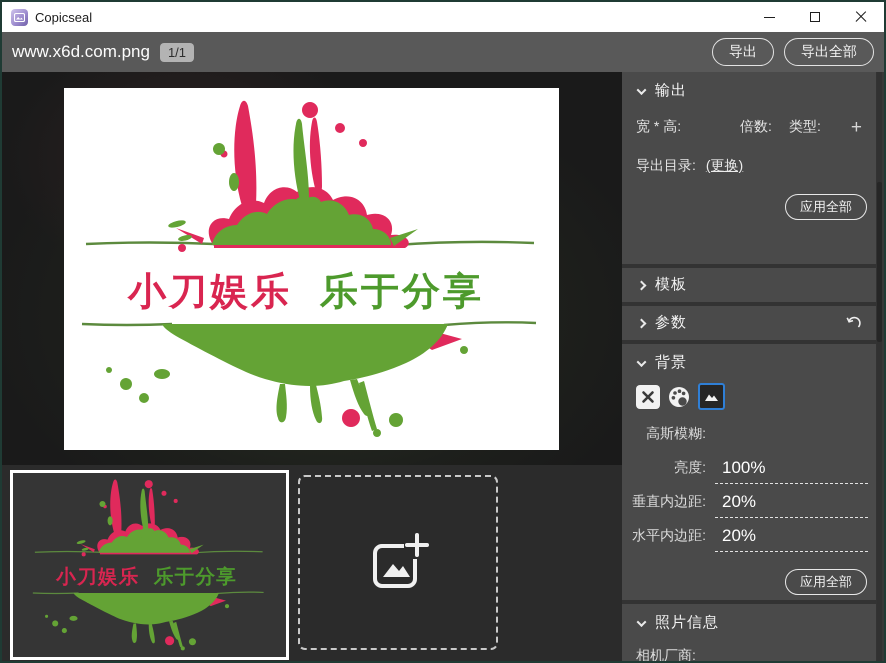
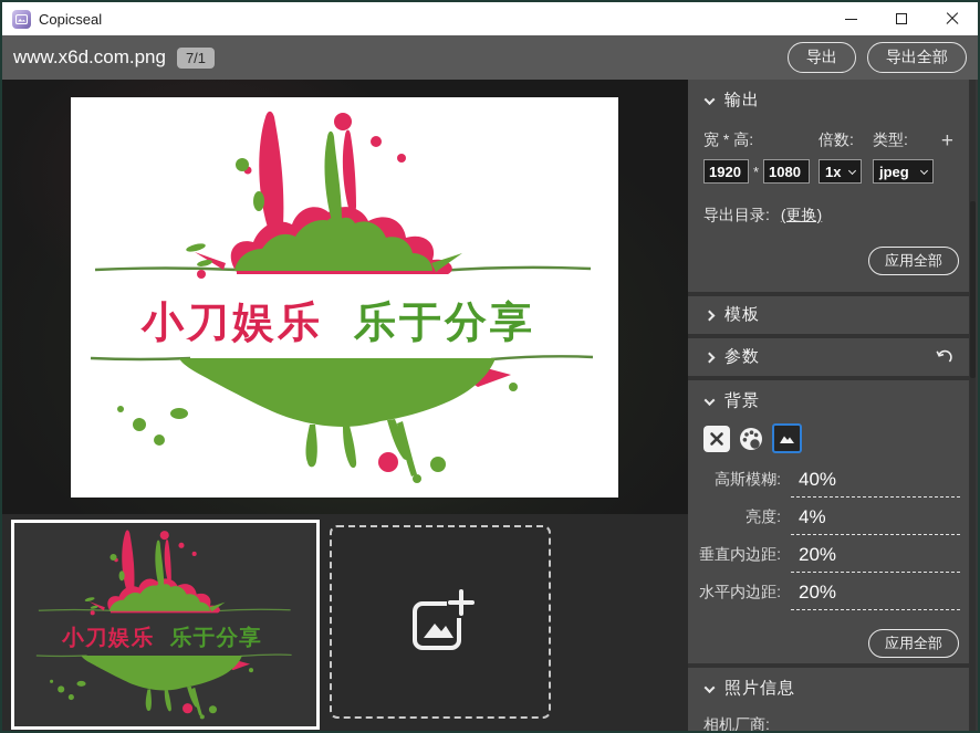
  Copicseal
  www.x6d.com.png
- 1/1
+ 7/1
  导出
  导出全部
  输出
  宽 * 高:
  倍数:
  类型:
  +
+ 1920
+ *
+ 1080
+ 1x
+ jpeg
  导出目录:
  (更换)
  应用全部
  模板
  参数
  背景
  高斯模糊:
+ 40%
  亮度:
- 100%
+ 4%
  垂直内边距:
  20%
  水平内边距:
  20%
  应用全部
  照片信息
  相机厂商:
